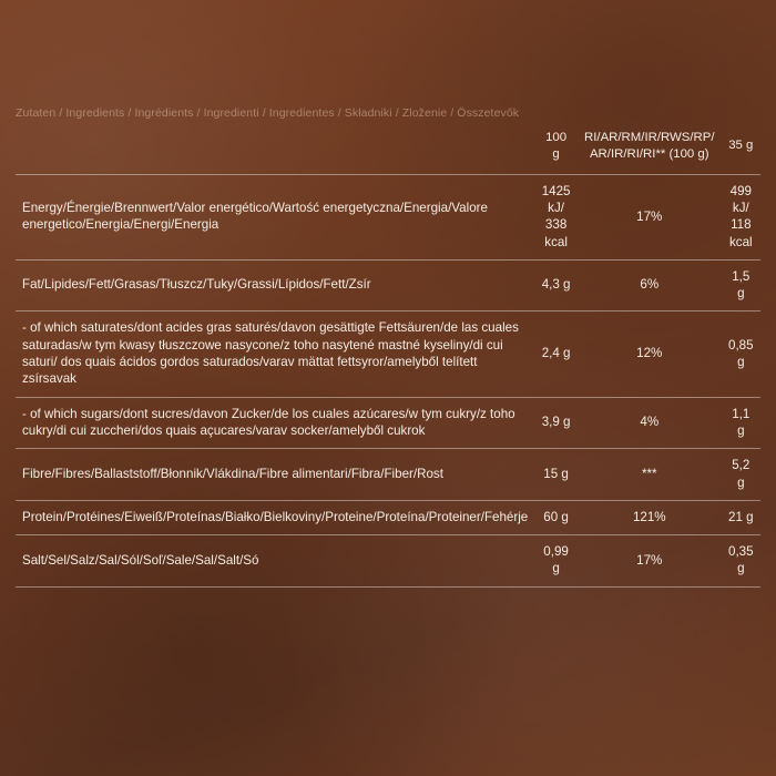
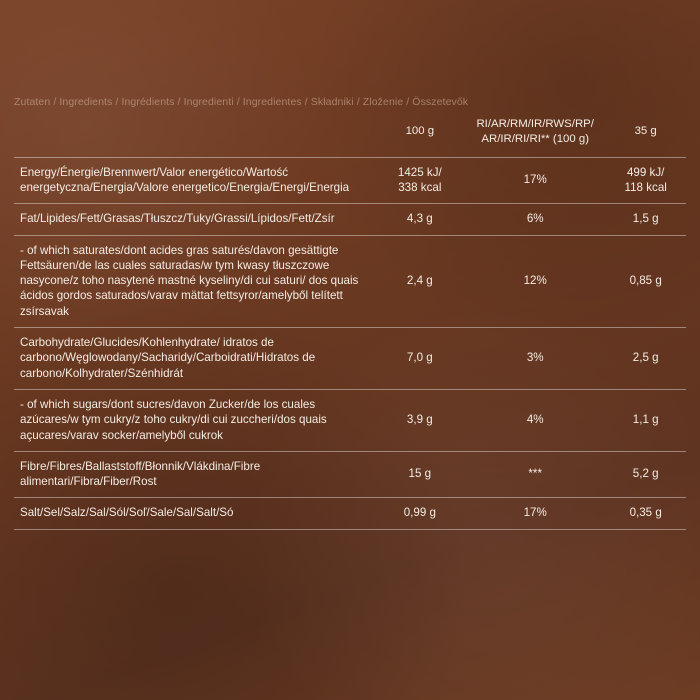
  Zutaten / Ingredients / Ingrédients / Ingredienti / Ingredientes / Składniki / Zloženie / Összetevők
  	100 g	RI/AR/RM/IR/RWS/RP/ AR/IR/RI/RI** (100 g)	35 g
  Energy/Énergie/Brennwert/Valor energético/Wartość energetyczna/Energia/Valore energetico/Energia/Energi/Energia	1425 kJ/ 338 kcal	17%	499 kJ/ 118 kcal
  Fat/Lipides/Fett/Grasas/Tłuszcz/Tuky/Grassi/Lípidos/Fett/Zsír	4,3 g	6%	1,5 g
  - of which saturates/dont acides gras saturés/davon gesättigte Fettsäuren/de las cuales saturadas/w tym kwasy tłuszczowe nasycone/z toho nasytené mastné kyseliny/di cui saturi/ dos quais ácidos gordos saturados/varav mättat fettsyror/amelyből telített zsírsavak	2,4 g	12%	0,85 g
+ Carbohydrate/Glucides/Kohlenhydrate/ idratos de carbono/Węglowodany/Sacharidy/Carboidrati/Hidratos de carbono/Kolhydrater/Szénhidrát	7,0 g	3%	2,5 g
  - of which sugars/dont sucres/davon Zucker/de los cuales azúcares/w tym cukry/z toho cukry/di cui zuccheri/dos quais açucares/varav socker/amelyből cukrok	3,9 g	4%	1,1 g
  Fibre/Fibres/Ballaststoff/Błonnik/Vlákdina/Fibre alimentari/Fibra/Fiber/Rost	15 g	***	5,2 g
- Protein/Protéines/Eiweiß/Proteínas/Białko/Bielkoviny/Proteine/Proteína/Proteiner/Fehérje	60 g	121%	21 g
  Salt/Sel/Salz/Sal/Sól/Soľ/Sale/Sal/Salt/Só	0,99 g	17%	0,35 g
